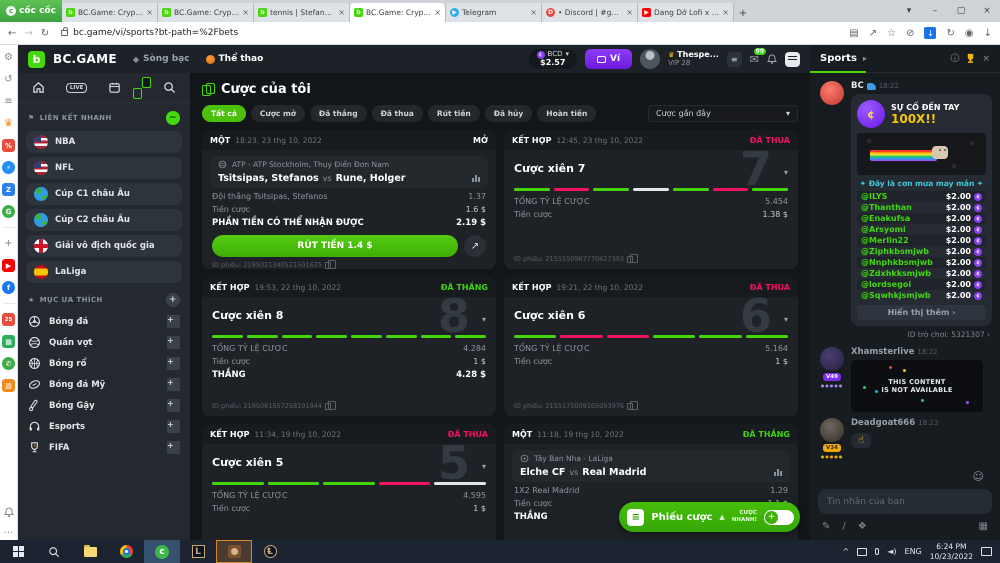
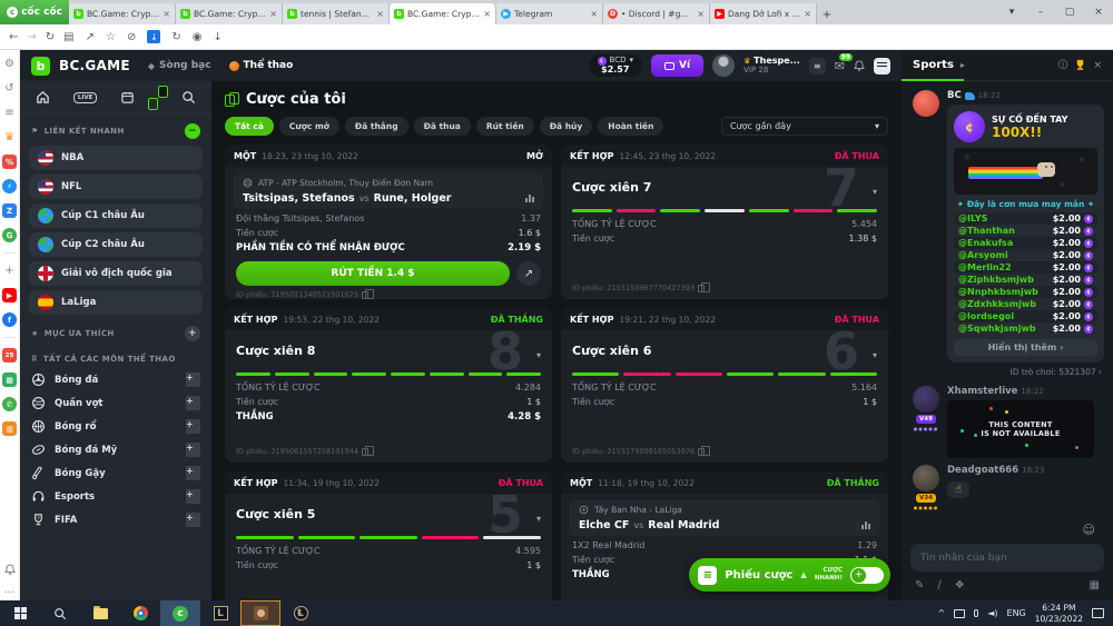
  c
  cốc cốc
  BC.Game: Crypto
  ×
  BC.Game: Crypto
  ×
  ×
  BC.Game: Crypto
  ×
  Telegram
  ×
  • Discord | #gam
  ×
  ×
  +
  ▾
  –
  ▢
  ×
  ←
  →
  ↻
- bc.game/vi/sports?bt-path=%2Fbets
  ▤
  ↗
  ☆
  ⊘
  ↓
  ↻
  ◉
  ↓
  ⚙
  ↺
  ≡
  ♛
  %
  ⚡
  Z
  G
  +
  ▶
  f
  ▦
  ✆
  ▥
  ···
  b
  BC.GAME
  ◆
  Sòng bạc
  Thể thao
  BCD
  ▾
  $2.57
  Ví
  ♛ Thespe...
  VIP 28
  ≡
  ✉
  ⚑
  LIÊN KẾT NHANH
  −
  NBA
  NFL
  Cúp C1 châu Âu
  Cúp C2 châu Âu
  Giải vô địch quốc gia
  LaLiga
  ★
  MỤC ƯA THÍCH
  +
+ ⠿
+ TẤT CẢ CÁC MÔN THỂ THAO
  Bóng đá
  +
  Quần vợt
  +
  Bóng rổ
  +
  Bóng đá Mỹ
  +
  Bóng Gậy
  +
  Esports
  +
  FIFA
  +
  Cược của tôi
  Tất cả
  Cược mở
  Đã thắng
  Đã thua
  Rút tiền
  Đã hủy
  Hoàn tiền
  Cược gần đây
  ▾
  MỘT
  18:23, 23 thg 10, 2022
  MỞ
  ATP - ATP Stockholm, Thụy Điển Đơn Nam
  Tsitsipas, Stefanos
  vs
  Rune, Holger
  Đội thắng Tsitsipas, Stefanos
  1.37
  Tiền cược
  1.6 $
  PHẦN TIỀN CÓ THỂ NHẬN ĐƯỢC
  2.19 $
  RÚT TIỀN 1.4 $
  ↗
  ID phiếu: 2195021340521501625
  KẾT HỢP
  12:45, 23 thg 10, 2022
  ĐÃ THUA
  Cược xiên 7
  7
  ▾
  TỔNG TỶ LỆ CƯỢC
  5.454
  Tiền cược
  1.38 $
  ID phiếu: 2155150967770427393
  KẾT HỢP
  19:53, 22 thg 10, 2022
  ĐÃ THẮNG
  Cược xiên 8
  8
  ▾
  TỔNG TỶ LỆ CƯỢC
  4.284
  Tiền cược
  1 $
  THẮNG
  4.28 $
  ID phiếu: 2195061557258191944
  KẾT HỢP
  19:21, 22 thg 10, 2022
  ĐÃ THUA
  Cược xiên 6
  6
  ▾
  TỔNG TỶ LỆ CƯỢC
  5.164
  Tiền cược
  1 $
  ID phiếu: 2155175009165053976
  KẾT HỢP
  11:34, 19 thg 10, 2022
  ĐÃ THUA
  Cược xiên 5
  5
  ▾
  TỔNG TỶ LỆ CƯỢC
  4.595
  Tiền cược
  1 $
  MỘT
  11:18, 19 thg 10, 2022
  ĐÃ THẮNG
  Tây Ban Nha - LaLiga
  Elche CF
  vs
  Real Madrid
  1X2 Real Madrid
  1.29
  Tiền cược
  THẮNG
  ≡
  Phiếu cược
  ▲
  +
  Sports
  ▸
  ⓘ
  ×
  BC
  18:22
  ¢
  SỰ CỐ ĐẾN TAY
  100X!!
  ★
  ★
  ★
  ✦ Đây là cơn mưa may mắn ✦
  @ILYS
  $2.00
  @Thanthan
  $2.00
  @Enakufsa
  $2.00
  @Arsyomi
  $2.00
  @Merlin22
  $2.00
  @Ziphkbsmjwb
  $2.00
  @Nnphkbsmjwb
  $2.00
  @Zdxhkksmjwb
  $2.00
  @lordsegoi
  $2.00
  @Sqwhkjsmjwb
  $2.00
  Hiển thị thêm ›
  ID trò chơi: 5321307 ›
  Xhamsterlive
  18:22
  THIS CONTENT
  IS NOT AVAILABLE
  Deadgoat666
  18:23
  ☝
  Tin nhắn của bạn
  ☺
  ✎
  ∕
  ❖
  ▦
  c
  L
  Ⱡ
  ^
  ◄)
  ENG
  6:24 PM
  10/23/2022
